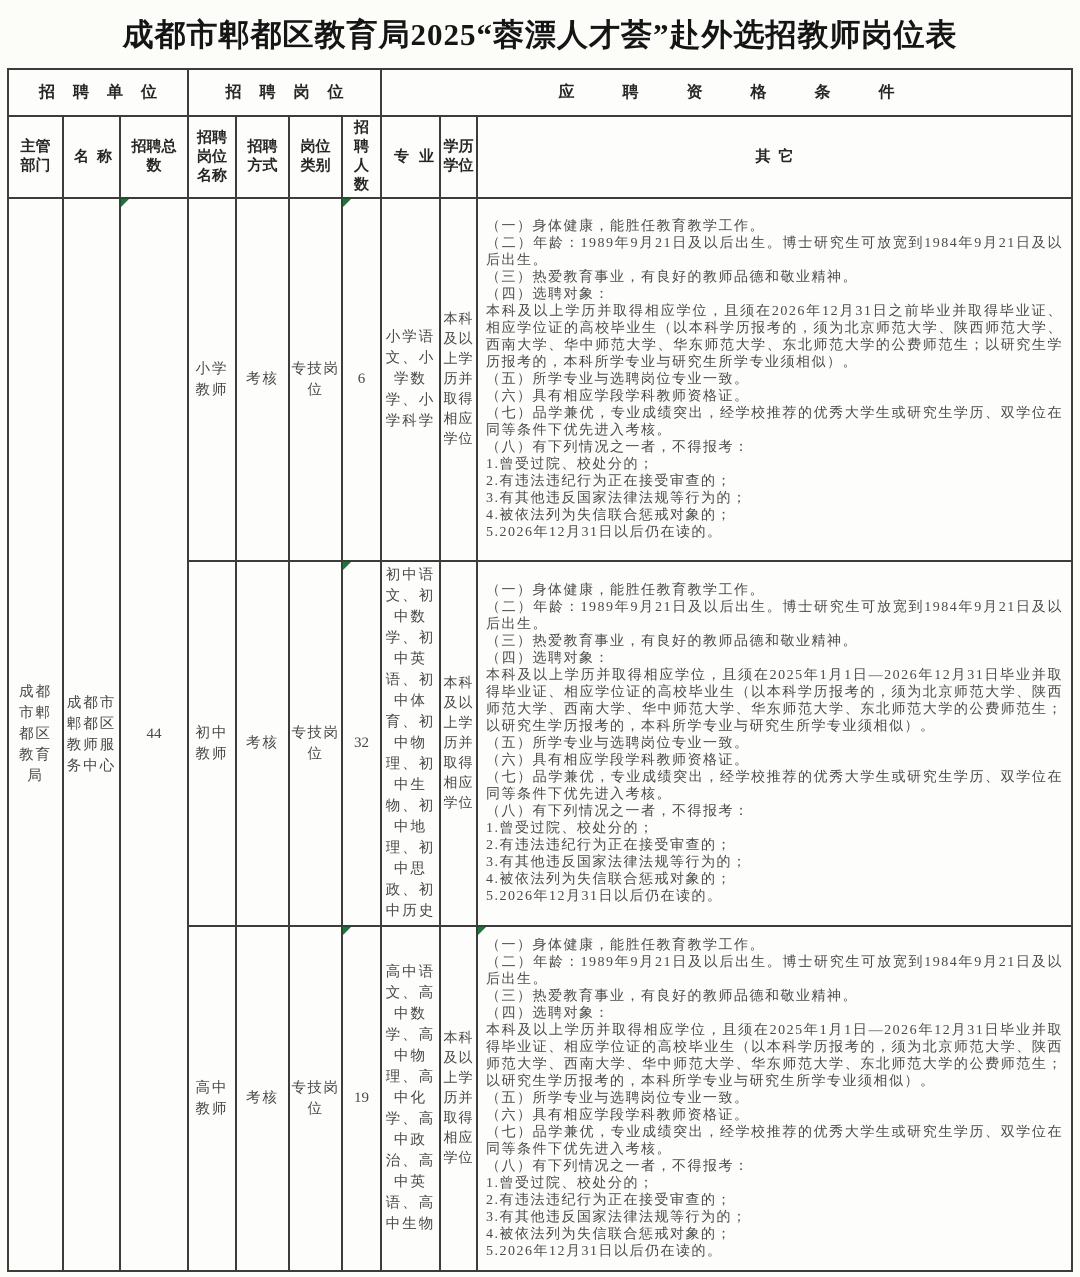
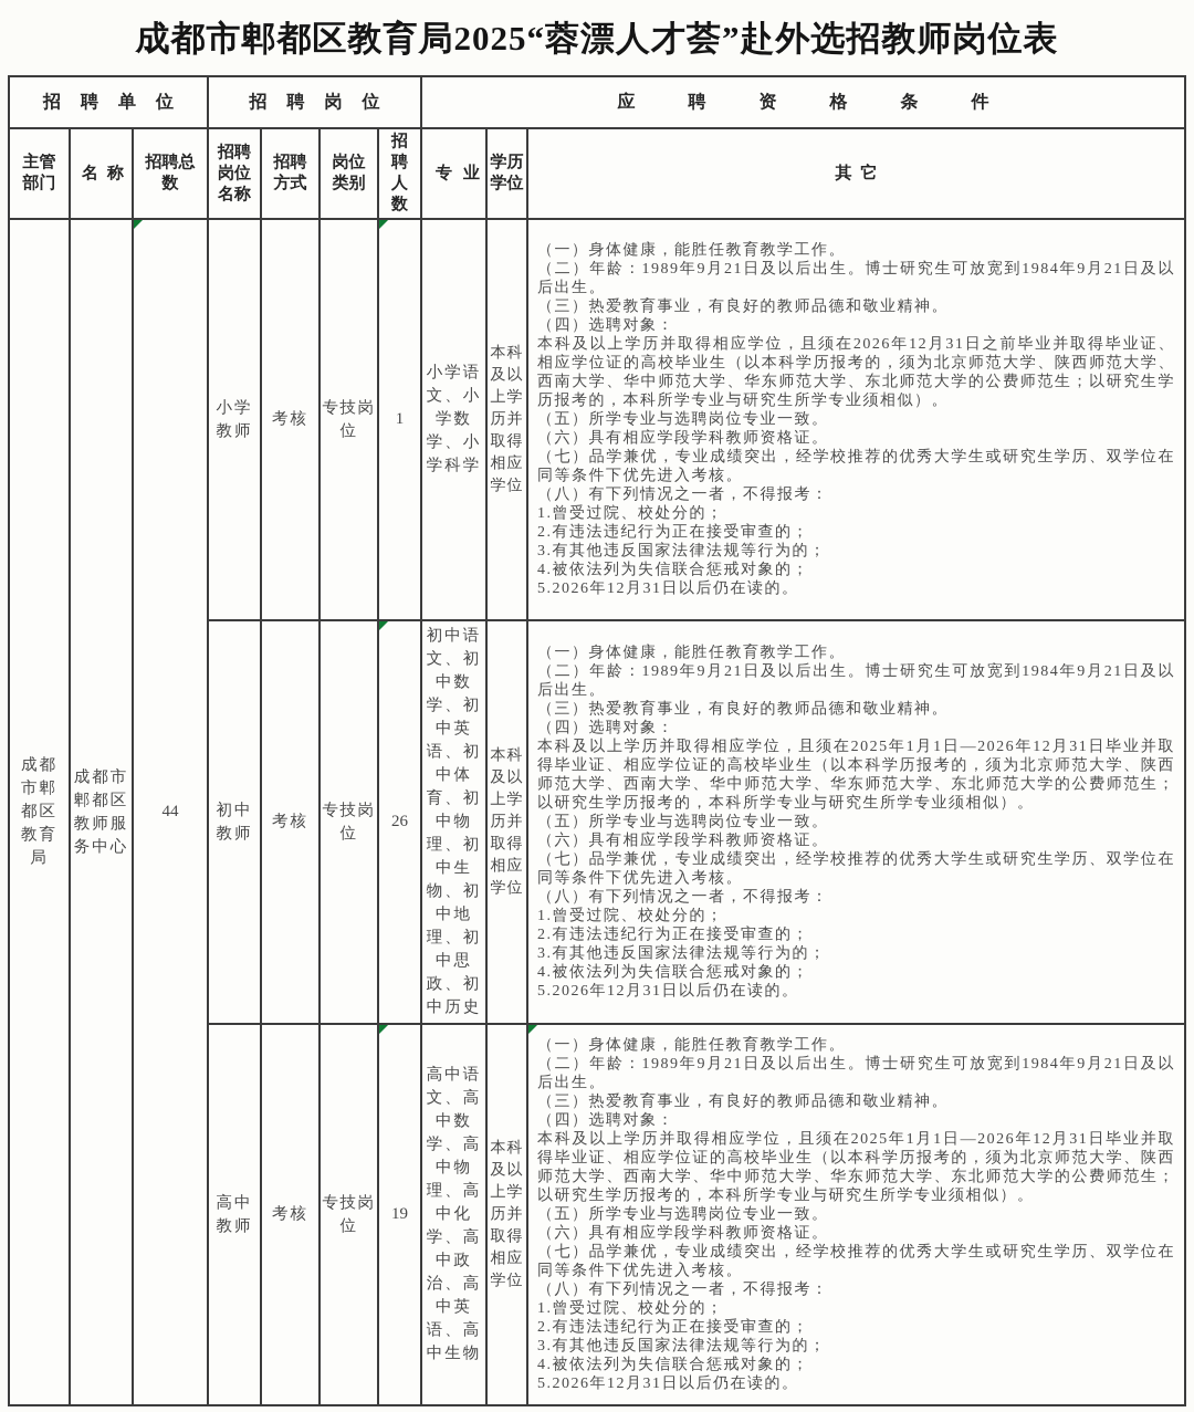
  成都市郫都区教育局2025“蓉漂人才荟”赴外选招教师岗位表
  招聘单位	招聘岗位	应聘资格条件
  主管部门	名称	招聘总数	招聘岗位名称	招聘方式	岗位类别	招聘人数	专业	学历学位	其它
- 成都市郫都区教育局	成都市郫都区教师服务中心	44	小学教师	考核	专技岗位	6	小学语文、小学数学、小学科学	本科及以上学历并取得相应学位	（一）身体健康，能胜任教育教学工作。 （二）年龄：1989年9月21日及以后出生。博士研究生可放宽到1984年9月21日及以后出生。 （三）热爱教育事业，有良好的教师品德和敬业精神。 （四）选聘对象： 本科及以上学历并取得相应学位，且须在2026年12月31日之前毕业并取得毕业证、相应学位证的高校毕业生（以本科学历报考的，须为北京师范大学、陕西师范大学、西南大学、华中师范大学、华东师范大学、东北师范大学的公费师范生；以研究生学历报考的，本科所学专业与研究生所学专业须相似）。 （五）所学专业与选聘岗位专业一致。 （六）具有相应学段学科教师资格证。 （七）品学兼优，专业成绩突出，经学校推荐的优秀大学生或研究生学历、双学位在同等条件下优先进入考核。 （八）有下列情况之一者，不得报考： 1.曾受过院、校处分的； 2.有违法违纪行为正在接受审查的； 3.有其他违反国家法律法规等行为的； 4.被依法列为失信联合惩戒对象的； 5.2026年12月31日以后仍在读的。
+ 成都市郫都区教育局	成都市郫都区教师服务中心	44	小学教师	考核	专技岗位	1	小学语文、小学数学、小学科学	本科及以上学历并取得相应学位	（一）身体健康，能胜任教育教学工作。 （二）年龄：1989年9月21日及以后出生。博士研究生可放宽到1984年9月21日及以后出生。 （三）热爱教育事业，有良好的教师品德和敬业精神。 （四）选聘对象： 本科及以上学历并取得相应学位，且须在2026年12月31日之前毕业并取得毕业证、相应学位证的高校毕业生（以本科学历报考的，须为北京师范大学、陕西师范大学、西南大学、华中师范大学、华东师范大学、东北师范大学的公费师范生；以研究生学历报考的，本科所学专业与研究生所学专业须相似）。 （五）所学专业与选聘岗位专业一致。 （六）具有相应学段学科教师资格证。 （七）品学兼优，专业成绩突出，经学校推荐的优秀大学生或研究生学历、双学位在同等条件下优先进入考核。 （八）有下列情况之一者，不得报考： 1.曾受过院、校处分的； 2.有违法违纪行为正在接受审查的； 3.有其他违反国家法律法规等行为的； 4.被依法列为失信联合惩戒对象的； 5.2026年12月31日以后仍在读的。
- 初中教师	考核	专技岗位	32	初中语文、初中数学、初中英语、初中体育、初中物理、初中生物、初中地理、初中思政、初中历史	本科及以上学历并取得相应学位	（一）身体健康，能胜任教育教学工作。 （二）年龄：1989年9月21日及以后出生。博士研究生可放宽到1984年9月21日及以后出生。 （三）热爱教育事业，有良好的教师品德和敬业精神。 （四）选聘对象： 本科及以上学历并取得相应学位，且须在2025年1月1日—2026年12月31日毕业并取得毕业证、相应学位证的高校毕业生（以本科学历报考的，须为北京师范大学、陕西师范大学、西南大学、华中师范大学、华东师范大学、东北师范大学的公费师范生；以研究生学历报考的，本科所学专业与研究生所学专业须相似）。 （五）所学专业与选聘岗位专业一致。 （六）具有相应学段学科教师资格证。 （七）品学兼优，专业成绩突出，经学校推荐的优秀大学生或研究生学历、双学位在同等条件下优先进入考核。 （八）有下列情况之一者，不得报考： 1.曾受过院、校处分的； 2.有违法违纪行为正在接受审查的； 3.有其他违反国家法律法规等行为的； 4.被依法列为失信联合惩戒对象的； 5.2026年12月31日以后仍在读的。
+ 初中教师	考核	专技岗位	26	初中语文、初中数学、初中英语、初中体育、初中物理、初中生物、初中地理、初中思政、初中历史	本科及以上学历并取得相应学位	（一）身体健康，能胜任教育教学工作。 （二）年龄：1989年9月21日及以后出生。博士研究生可放宽到1984年9月21日及以后出生。 （三）热爱教育事业，有良好的教师品德和敬业精神。 （四）选聘对象： 本科及以上学历并取得相应学位，且须在2025年1月1日—2026年12月31日毕业并取得毕业证、相应学位证的高校毕业生（以本科学历报考的，须为北京师范大学、陕西师范大学、西南大学、华中师范大学、华东师范大学、东北师范大学的公费师范生；以研究生学历报考的，本科所学专业与研究生所学专业须相似）。 （五）所学专业与选聘岗位专业一致。 （六）具有相应学段学科教师资格证。 （七）品学兼优，专业成绩突出，经学校推荐的优秀大学生或研究生学历、双学位在同等条件下优先进入考核。 （八）有下列情况之一者，不得报考： 1.曾受过院、校处分的； 2.有违法违纪行为正在接受审查的； 3.有其他违反国家法律法规等行为的； 4.被依法列为失信联合惩戒对象的； 5.2026年12月31日以后仍在读的。
  高中教师	考核	专技岗位	19	高中语文、高中数学、高中物理、高中化学、高中政治、高中英语、高中生物	本科及以上学历并取得相应学位	（一）身体健康，能胜任教育教学工作。 （二）年龄：1989年9月21日及以后出生。博士研究生可放宽到1984年9月21日及以后出生。 （三）热爱教育事业，有良好的教师品德和敬业精神。 （四）选聘对象： 本科及以上学历并取得相应学位，且须在2025年1月1日—2026年12月31日毕业并取得毕业证、相应学位证的高校毕业生（以本科学历报考的，须为北京师范大学、陕西师范大学、西南大学、华中师范大学、华东师范大学、东北师范大学的公费师范生；以研究生学历报考的，本科所学专业与研究生所学专业须相似）。 （五）所学专业与选聘岗位专业一致。 （六）具有相应学段学科教师资格证。 （七）品学兼优，专业成绩突出，经学校推荐的优秀大学生或研究生学历、双学位在同等条件下优先进入考核。 （八）有下列情况之一者，不得报考： 1.曾受过院、校处分的； 2.有违法违纪行为正在接受审查的； 3.有其他违反国家法律法规等行为的； 4.被依法列为失信联合惩戒对象的； 5.2026年12月31日以后仍在读的。
